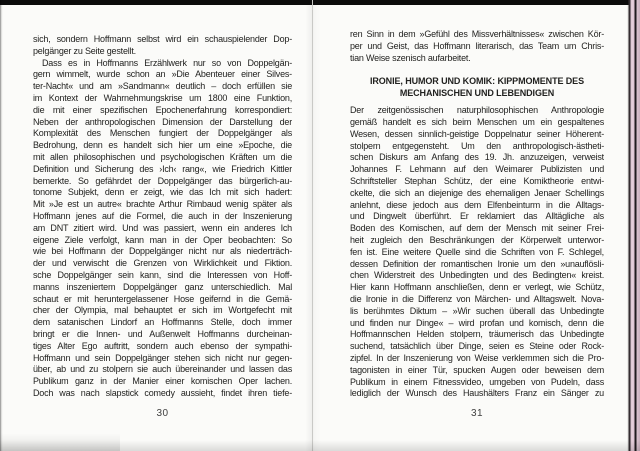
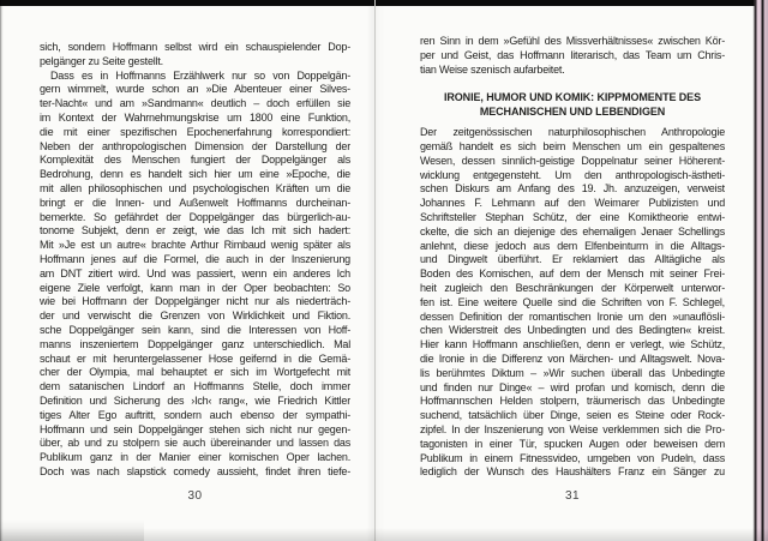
  sich, sondern Hoffmann selbst wird ein schauspielender Dop-
  pelgänger zu Seite gestellt.
  Dass es in Hoffmanns Erzählwerk nur so von Doppelgän-
  gern wimmelt, wurde schon an »Die Abenteuer einer Silves-
  ter-Nacht« und am »Sandmann« deutlich – doch erfüllen sie
  im Kontext der Wahrnehmungskrise um 1800 eine Funktion,
  die mit einer spezifischen Epochenerfahrung korrespondiert:
  Neben der anthropologischen Dimension der Darstellung der
  Komplexität des Menschen fungiert der Doppelgänger als
  Bedrohung, denn es handelt sich hier um eine »Epoche, die
  mit allen philosophischen und psychologischen Kräften um die
- Definition und Sicherung des ›Ich‹ rang«, wie Friedrich Kittler
+ bringt er die Innen- und Außenwelt Hoffmanns durcheinan-
  bemerkte. So gefährdet der Doppelgänger das bürgerlich-au-
  tonome Subjekt, denn er zeigt, wie das Ich mit sich hadert:
  Mit »Je est un autre« brachte Arthur Rimbaud wenig später als
  Hoffmann jenes auf die Formel, die auch in der Inszenierung
  am DNT zitiert wird. Und was passiert, wenn ein anderes Ich
  eigene Ziele verfolgt, kann man in der Oper beobachten: So
  wie bei Hoffmann der Doppelgänger nicht nur als niederträch-
  der und verwischt die Grenzen von Wirklichkeit und Fiktion.
  sche Doppelgänger sein kann, sind die Interessen von Hoff-
  manns inszeniertem Doppelgänger ganz unterschiedlich. Mal
  schaut er mit heruntergelassener Hose geifernd in die Gemä-
  cher der Olympia, mal behauptet er sich im Wortgefecht mit
  dem satanischen Lindorf an Hoffmanns Stelle, doch immer
- bringt er die Innen- und Außenwelt Hoffmanns durcheinan-
+ Definition und Sicherung des ›Ich‹ rang«, wie Friedrich Kittler
  tiges Alter Ego auftritt, sondern auch ebenso der sympathi-
  Hoffmann und sein Doppelgänger stehen sich nicht nur gegen-
  über, ab und zu stolpern sie auch übereinander und lassen das
  Publikum ganz in der Manier einer komischen Oper lachen.
  Doch was nach slapstick comedy aussieht, findet ihren tiefe-
  30
  ren Sinn in dem »Gefühl des Missverhältnisses« zwischen Kör-
  per und Geist, das Hoffmann literarisch, das Team um Chris-
  tian Weise szenisch aufarbeitet.
  IRONIE, HUMOR UND KOMIK: KIPPMOMENTE DES
  MECHANISCHEN UND LEBENDIGEN
  Der zeitgenössischen naturphilosophischen Anthropologie
  gemäß handelt es sich beim Menschen um ein gespaltenes
  Wesen, dessen sinnlich-geistige Doppelnatur seiner Höherent-
- stolpern entgegensteht. Um den anthropologisch-ästheti-
+ wicklung entgegensteht. Um den anthropologisch-ästheti-
  schen Diskurs am Anfang des 19. Jh. anzuzeigen, verweist
  Johannes F. Lehmann auf den Weimarer Publizisten und
  Schriftsteller Stephan Schütz, der eine Komiktheorie entwi-
  ckelte, die sich an diejenige des ehemaligen Jenaer Schellings
  anlehnt, diese jedoch aus dem Elfenbeinturm in die Alltags-
  und Dingwelt überführt. Er reklamiert das Alltägliche als
  Boden des Komischen, auf dem der Mensch mit seiner Frei-
  heit zugleich den Beschränkungen der Körperwelt unterwor-
  fen ist. Eine weitere Quelle sind die Schriften von F. Schlegel,
  dessen Definition der romantischen Ironie um den »unauflösli-
  chen Widerstreit des Unbedingten und des Bedingten« kreist.
  Hier kann Hoffmann anschließen, denn er verlegt, wie Schütz,
  die Ironie in die Differenz von Märchen- und Alltagswelt. Nova-
  lis berühmtes Diktum – »Wir suchen überall das Unbedingte
  und finden nur Dinge« – wird profan und komisch, denn die
  Hoffmannschen Helden stolpern, träumerisch das Unbedingte
  suchend, tatsächlich über Dinge, seien es Steine oder Rock-
  zipfel. In der Inszenierung von Weise verklemmen sich die Pro-
  tagonisten in einer Tür, spucken Augen oder beweisen dem
  Publikum in einem Fitnessvideo, umgeben von Pudeln, dass
  lediglich der Wunsch des Haushälters Franz ein Sänger zu
  31
